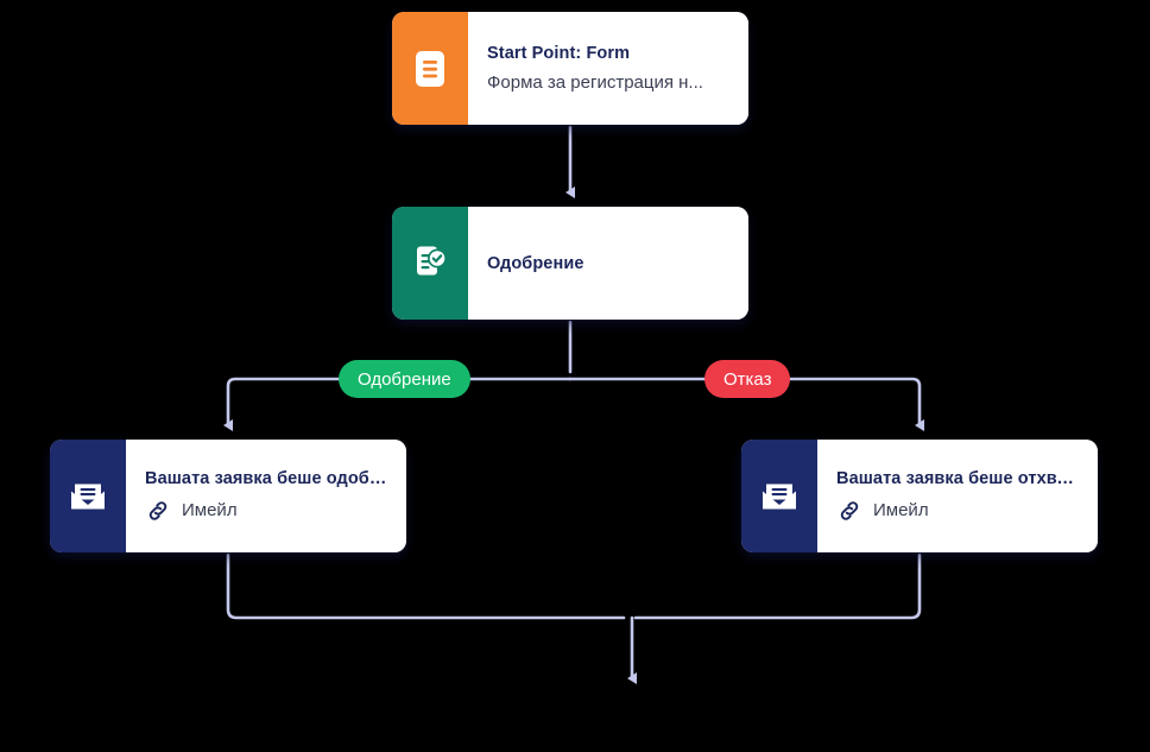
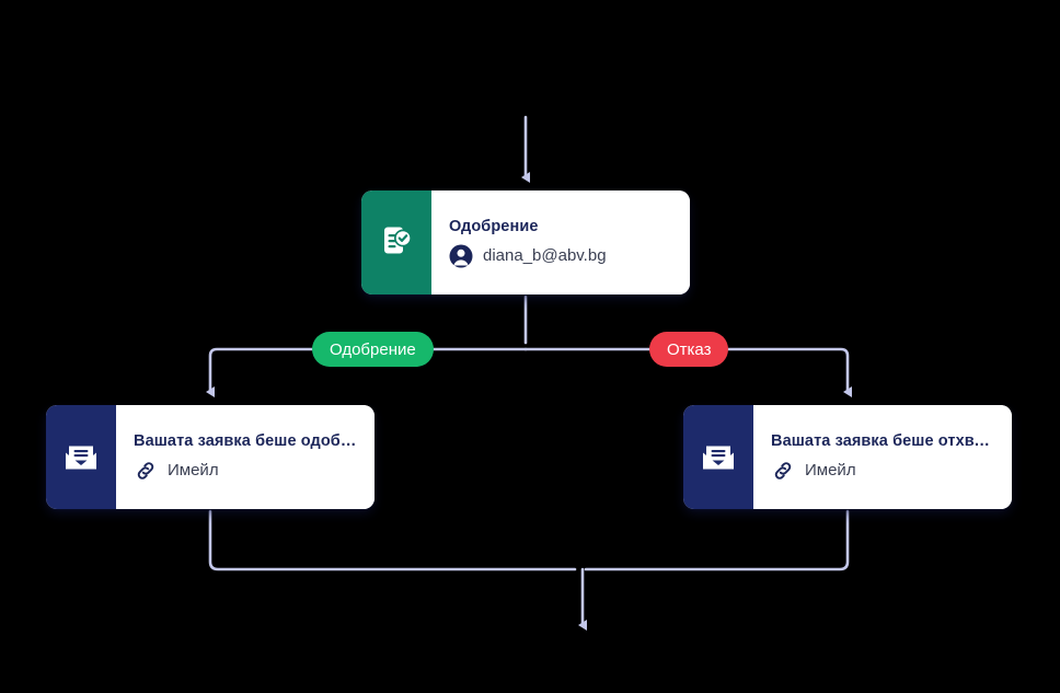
- Start Point: Form
- Форма за регистрация н...
  Одобрение
+ diana_b@abv.bg
  Одобрение
  Отказ
  Вашата заявка беше одобре
  Имейл
  Вашата заявка беше отхвър
  Имейл
